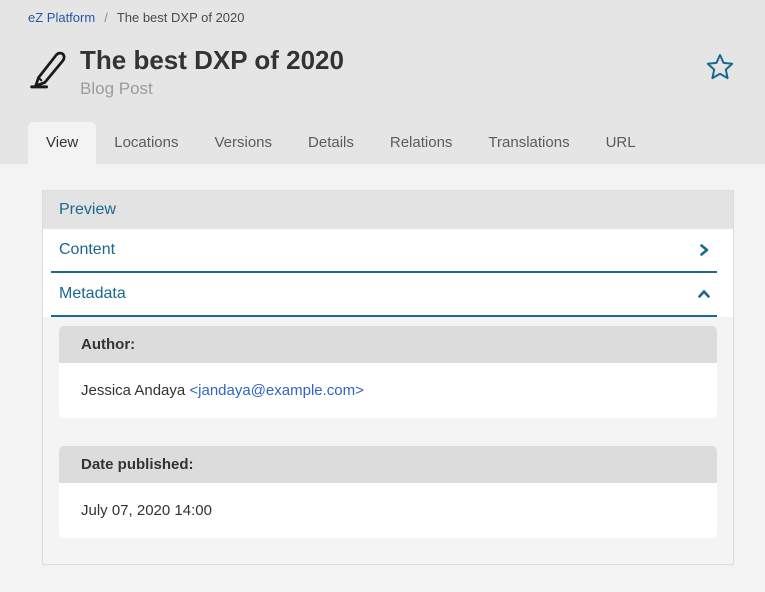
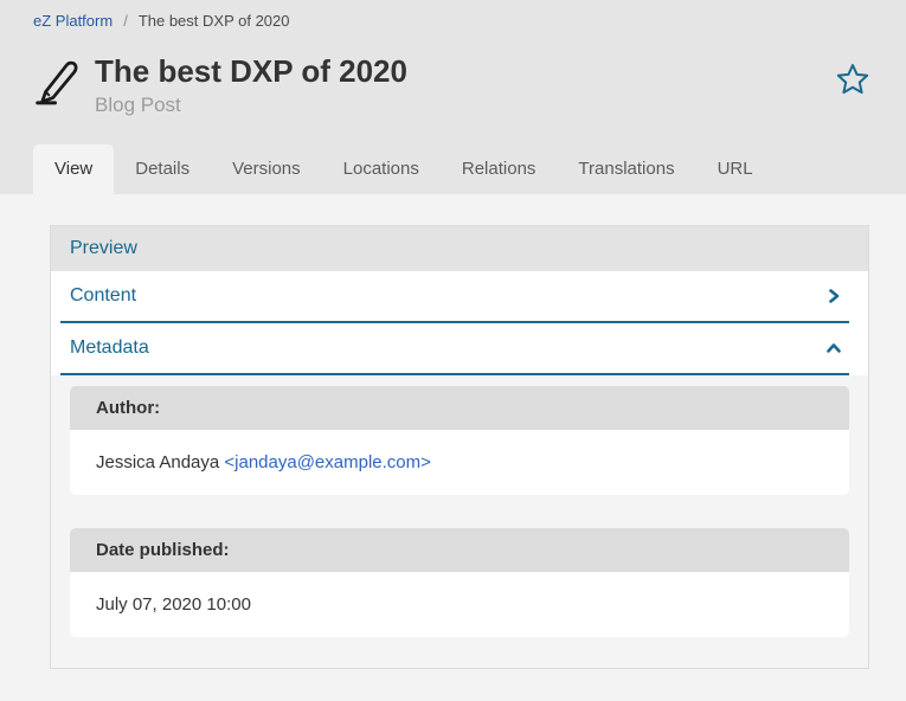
  eZ Platform
  /
  The best DXP of 2020
  The best DXP of 2020
  Blog Post
  View
- Locations
+ Details
  Versions
- Details
+ Locations
  Relations
  Translations
  URL
  Preview
  Content
  Metadata
  Author:
  Jessica Andaya <jandaya@example.com>
  Date published:
- July 07, 2020 14:00
+ July 07, 2020 10:00
